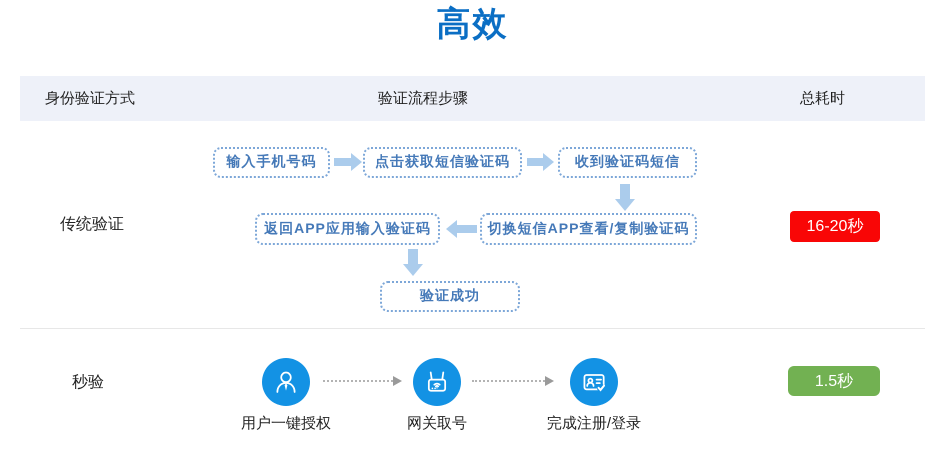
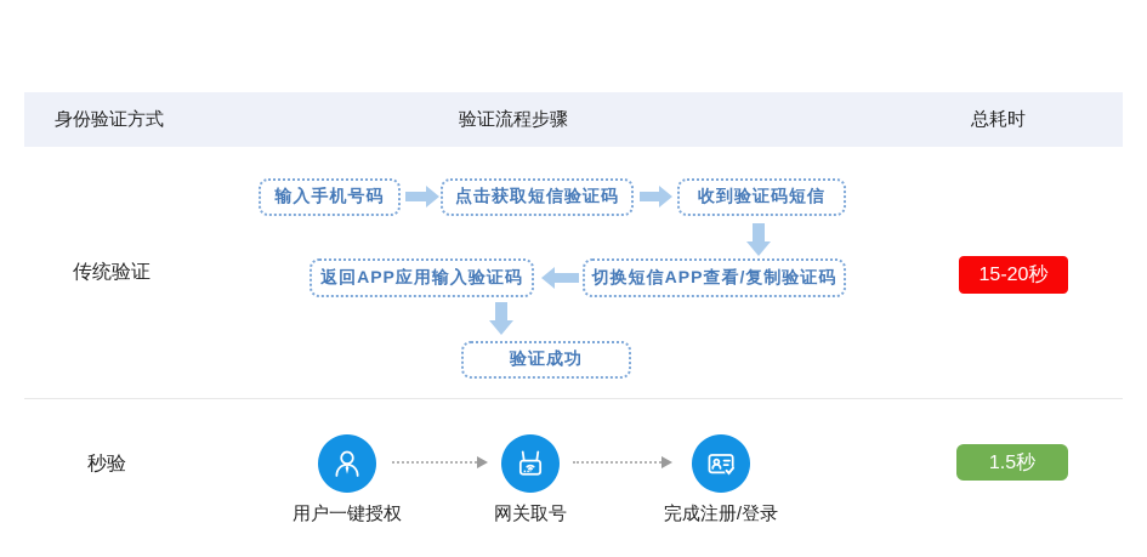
- 高效
  身份验证方式
  验证流程步骤
  总耗时
  传统验证
  输入手机号码
  点击获取短信验证码
  收到验证码短信
  返回APP应用输入验证码
  切换短信APP查看/复制验证码
  验证成功
- 16-20秒
+ 15-20秒
  秒验
  用户一键授权
  网关取号
  完成注册/登录
  1.5秒
